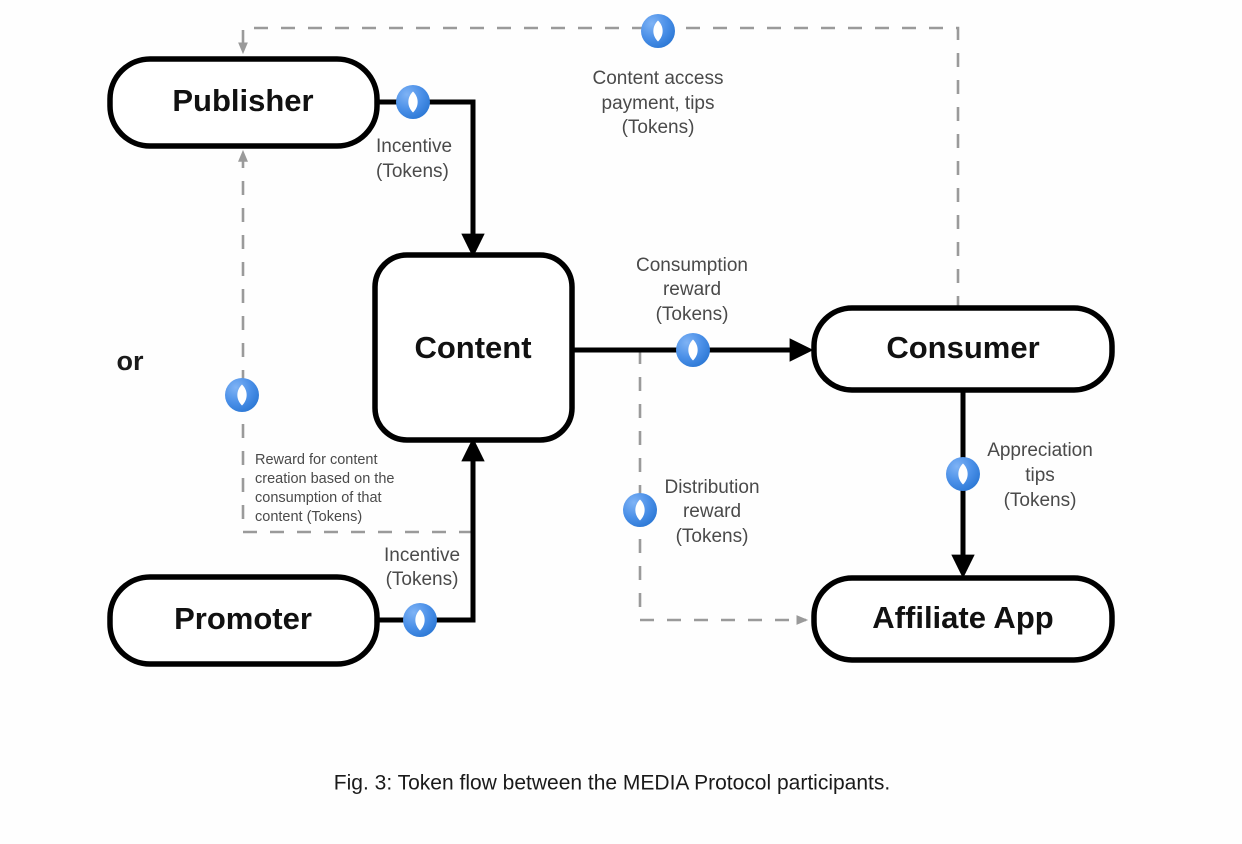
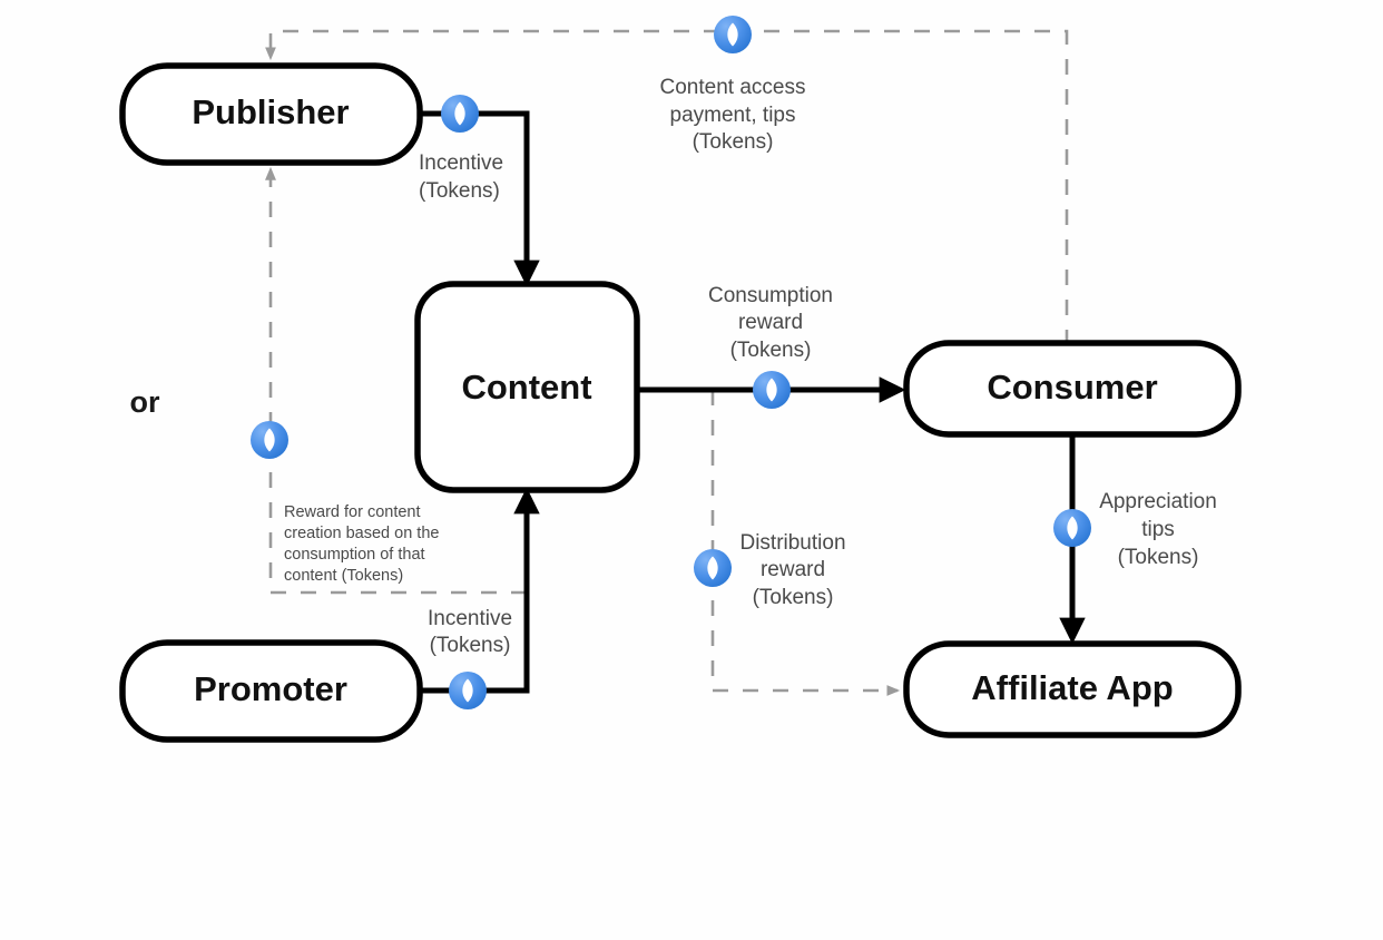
  Publisher
  Content
  Promoter
  Consumer
  Affiliate App
  or
  Incentive
  (Tokens)
  Content access
  payment, tips
  (Tokens)
  Consumption
  reward
  (Tokens)
  Appreciation
  tips
  (Tokens)
  Distribution
  reward
  (Tokens)
  Reward for content
  creation based on the
  consumption of that
  content (Tokens)
  Incentive
  (Tokens)
- Fig. 3: Token flow between the MEDIA Protocol participants.
